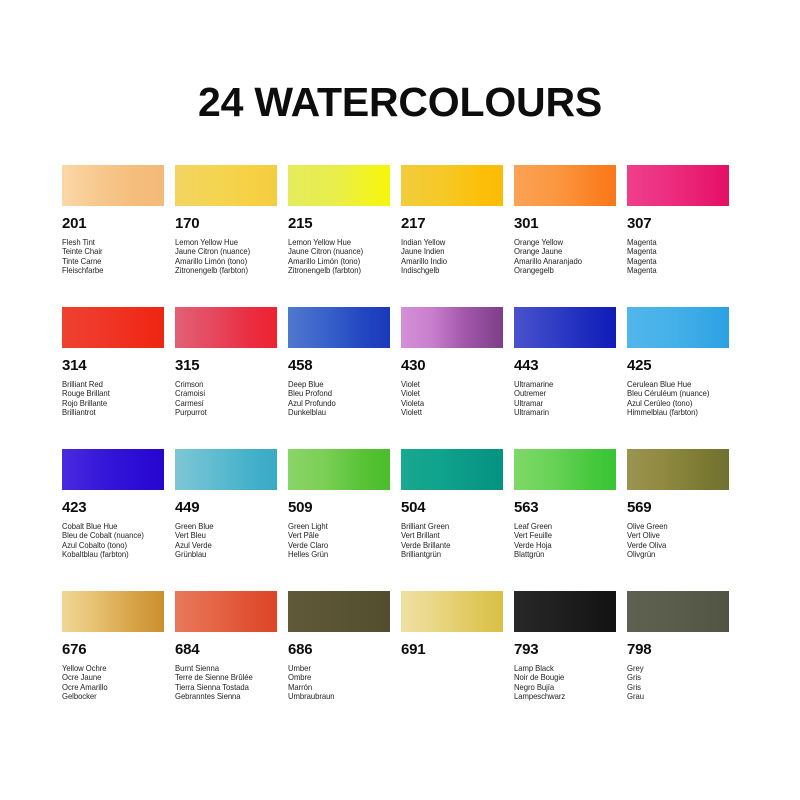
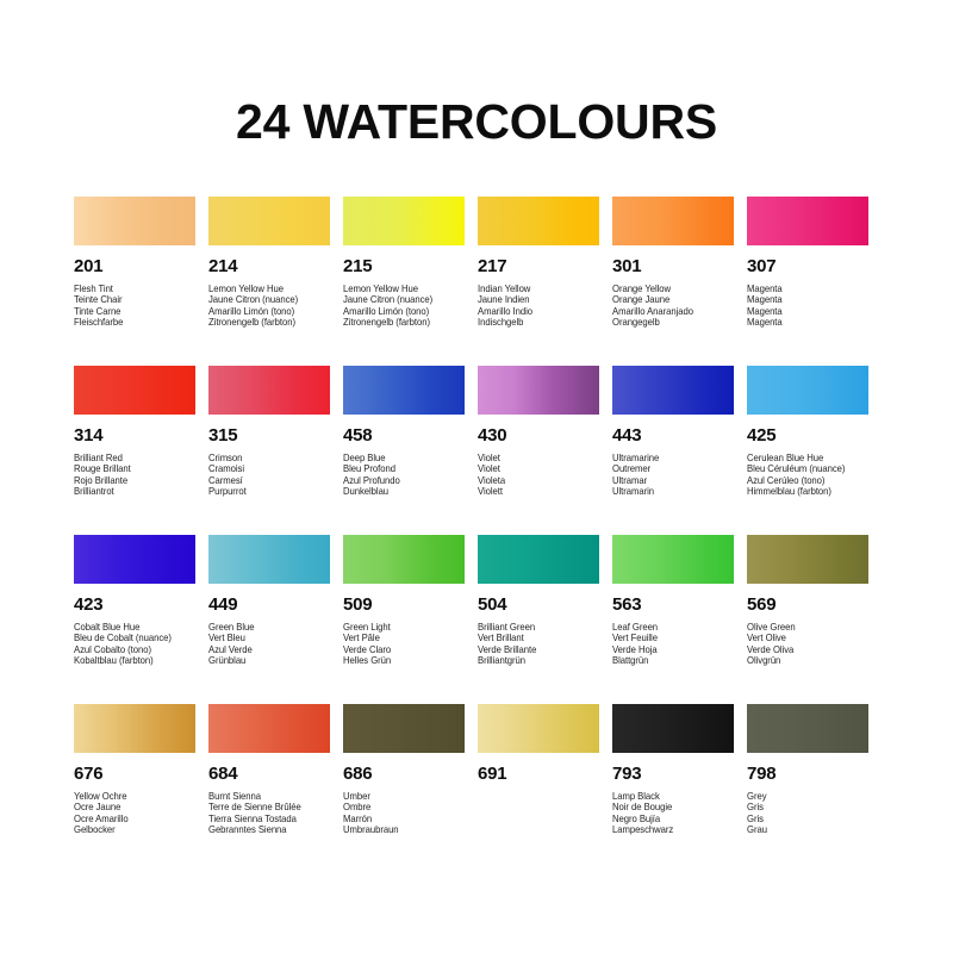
  24 WATERCOLOURS
  201
  Flesh Tint
  Teinte Chair
  Tinte Carne
  Fleischfarbe
- 170
+ 214
  Lemon Yellow Hue
  Jaune Citron (nuance)
  Amarillo Limón (tono)
  Zitronengelb (farbton)
  215
  Lemon Yellow Hue
  Jaune Citron (nuance)
  Amarillo Limón (tono)
  Zitronengelb (farbton)
  217
  Indian Yellow
  Jaune Indien
  Amarillo Indio
  Indischgelb
  301
  Orange Yellow
  Orange Jaune
  Amarillo Anaranjado
  Orangegelb
  307
  Magenta
  Magenta
  Magenta
  Magenta
  314
  Brilliant Red
  Rouge Brillant
  Rojo Brillante
  Brilliantrot
  315
  Crimson
  Cramoisi
  Carmesí
  Purpurrot
  458
  Deep Blue
  Bleu Profond
  Azul Profundo
  Dunkelblau
  430
  Violet
  Violet
  Violeta
  Violett
  443
  Ultramarine
  Outremer
  Ultramar
  Ultramarin
  425
  Cerulean Blue Hue
  Bleu Céruléum (nuance)
  Azul Cerúleo (tono)
  Himmelblau (farbton)
  423
  Cobalt Blue Hue
  Bleu de Cobalt (nuance)
  Azul Cobalto (tono)
  Kobaltblau (farbton)
  449
  Green Blue
  Vert Bleu
  Azul Verde
  Grünblau
  509
  Green Light
  Vert Pâle
  Verde Claro
  Helles Grün
  504
  Brilliant Green
  Vert Brillant
  Verde Brillante
  Brilliantgrün
  563
  Leaf Green
  Vert Feuille
  Verde Hoja
  Blattgrün
  569
  Olive Green
  Vert Olive
  Verde Oliva
  Olivgrün
  676
  Yellow Ochre
  Ocre Jaune
  Ocre Amarillo
  Gelbocker
  684
  Burnt Sienna
  Terre de Sienne Brûlée
  Tierra Sienna Tostada
  Gebranntes Sienna
  686
  Umber
  Ombre
  Marrón
  Umbraubraun
  691
  793
  Lamp Black
  Noir de Bougie
  Negro Bujía
  Lampeschwarz
  798
  Grey
  Gris
  Gris
  Grau
